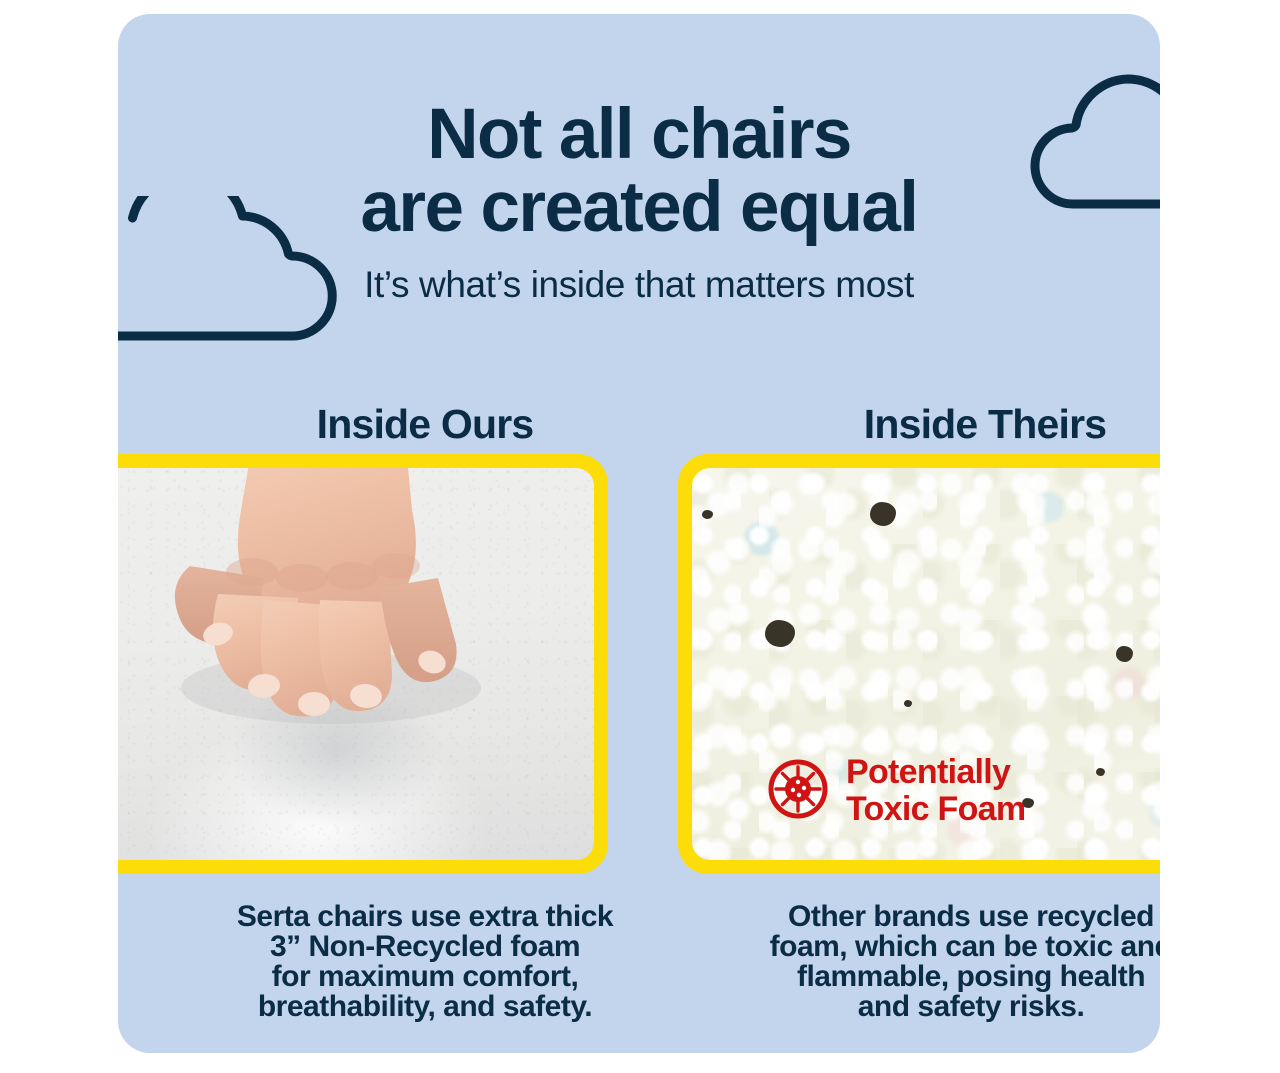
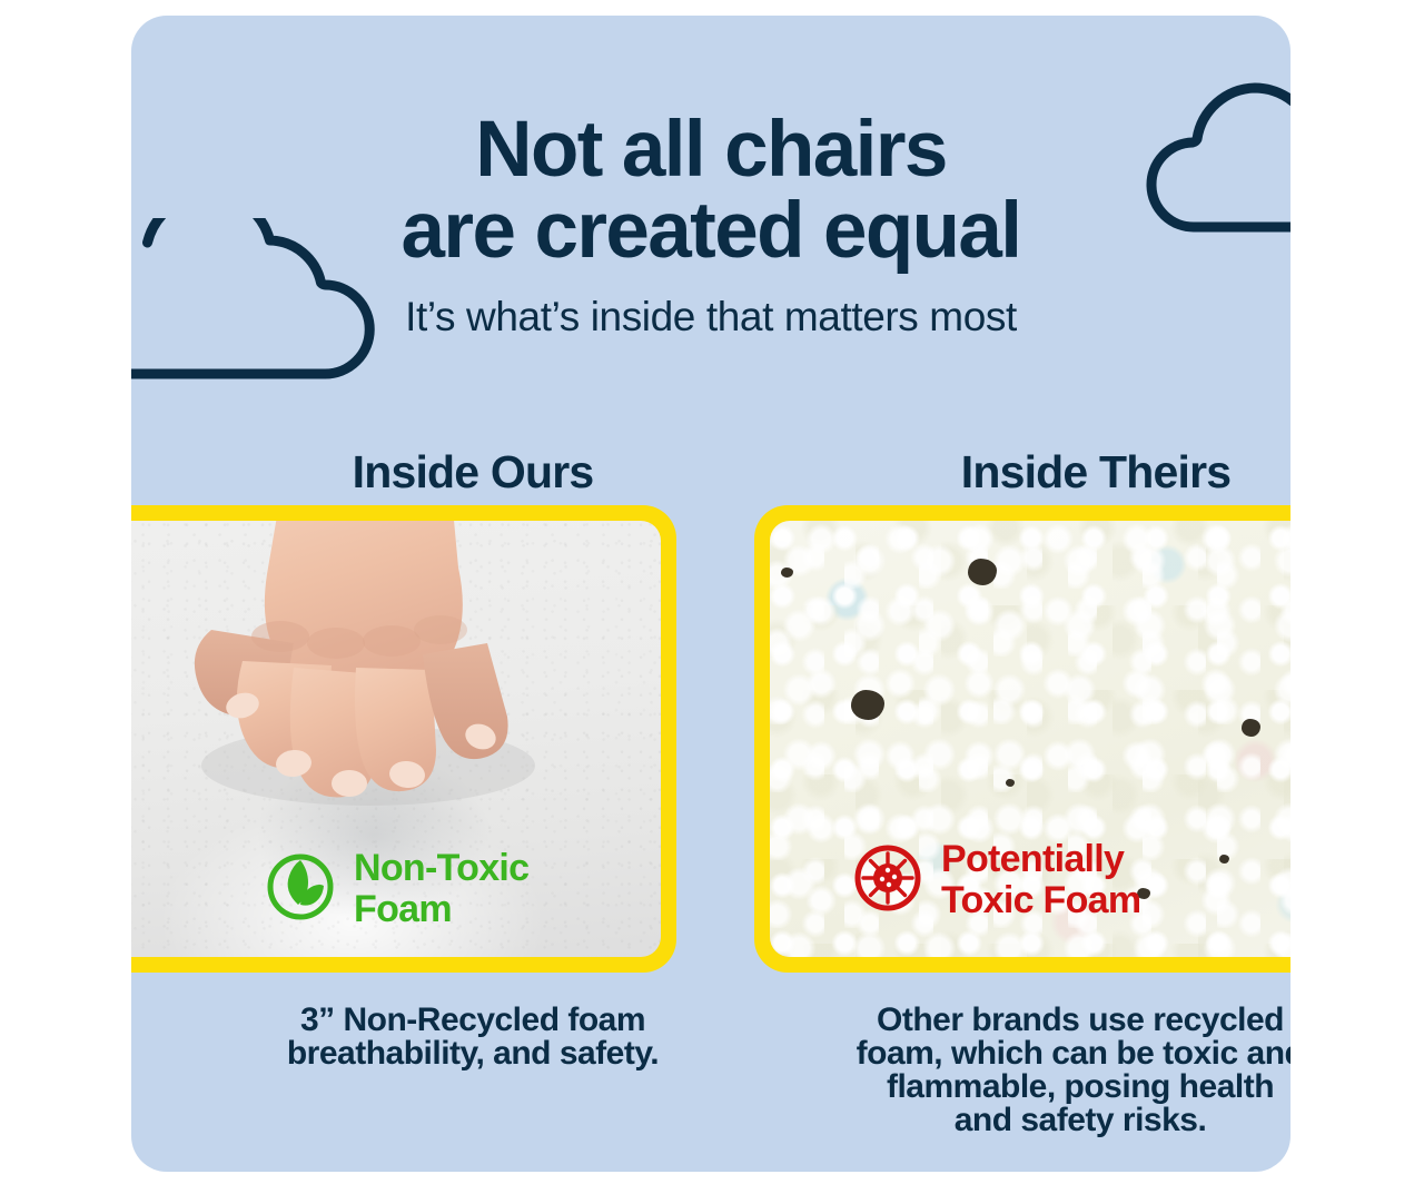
  Not all chairs
  are created equal
  It’s what’s inside that matters most
  Inside Ours
  Inside Theirs
+ Non-Toxic
+ Foam
  Potentially
  Toxic Foam
- Serta chairs use extra thick
  3” Non-Recycled foam
- for maximum comfort,
  breathability, and safety.
  Other brands use recycled
  foam, which can be toxic an
  flammable, posing health
  and safety risks.
